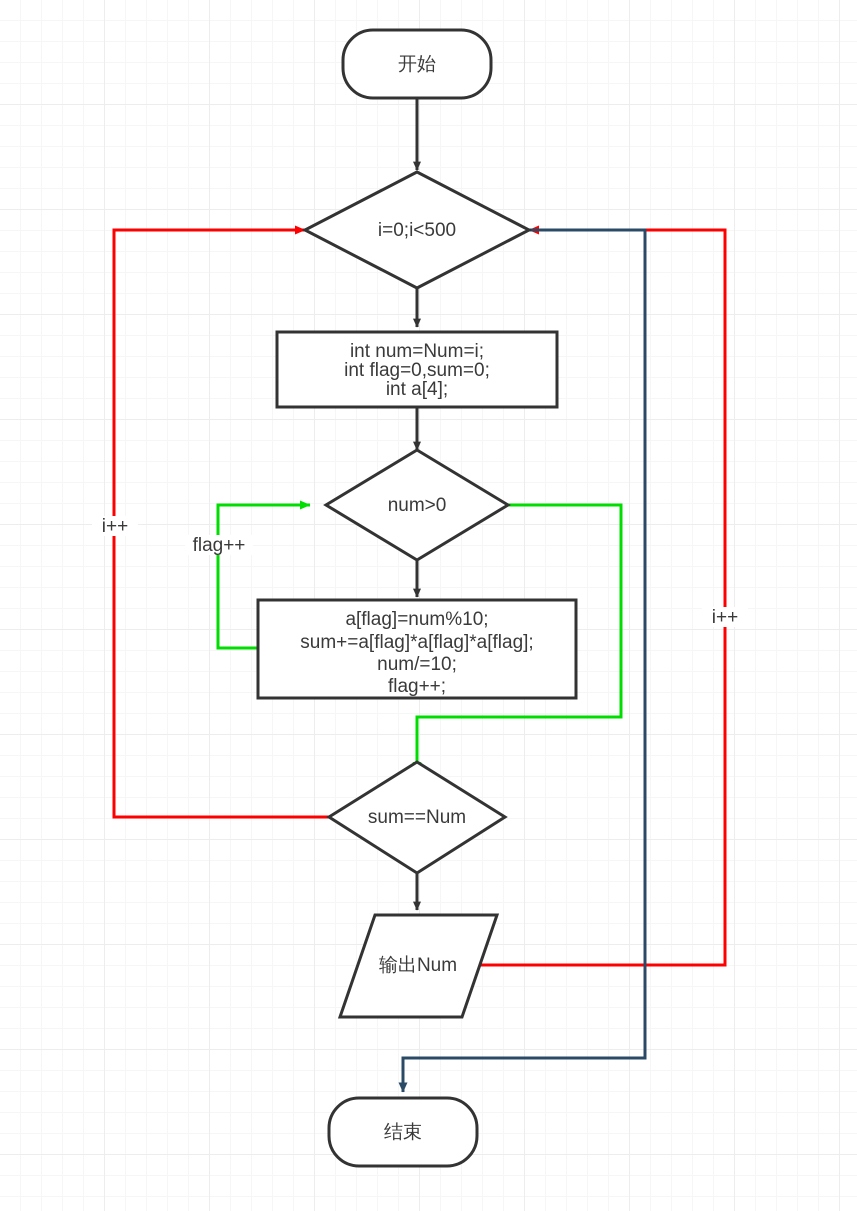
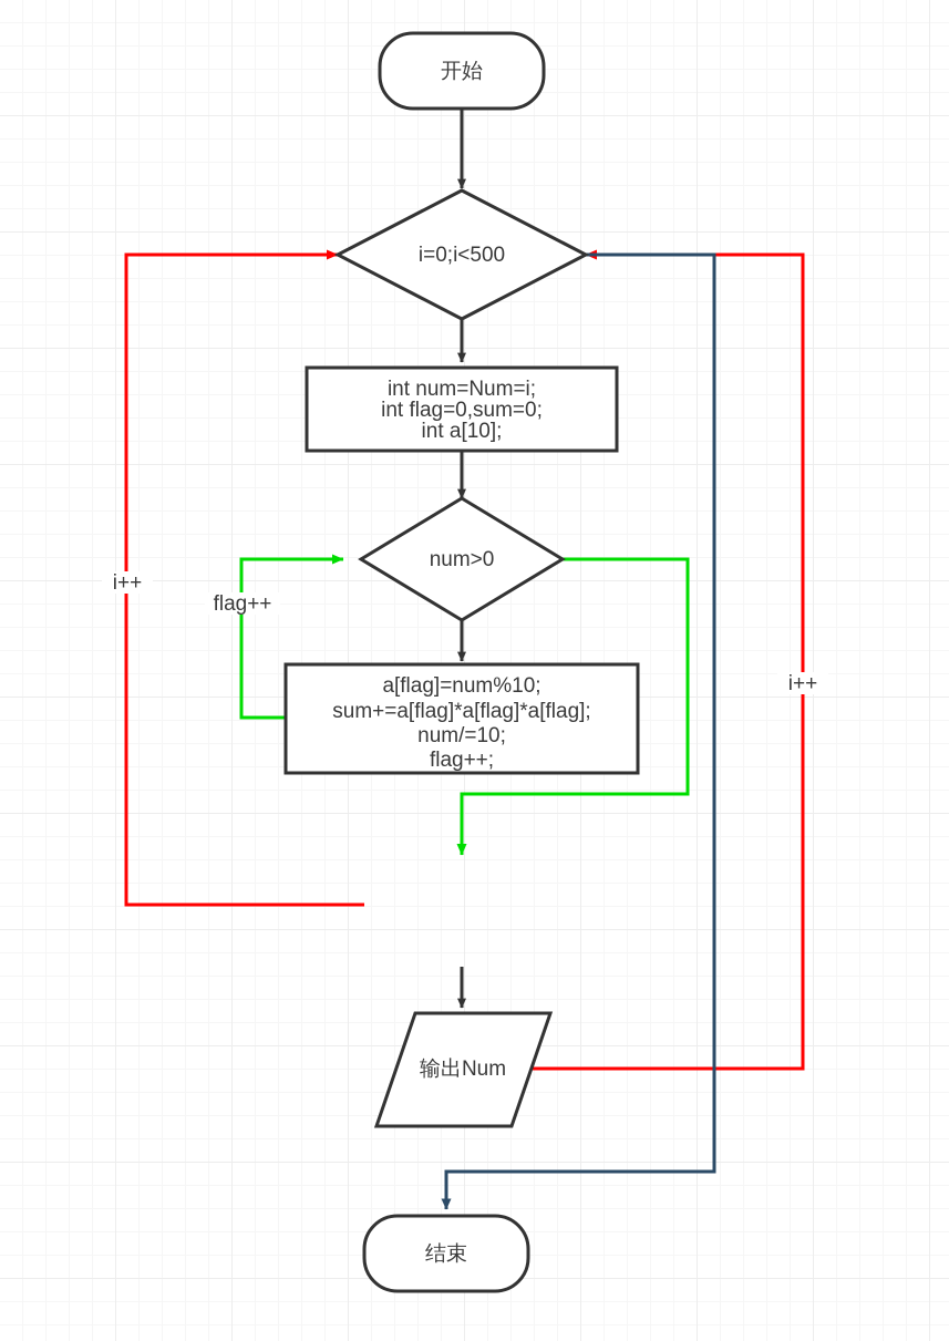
  开始
  i=0;i<500
  int num=Num=i;
  int flag=0,sum=0;
- int a[4];
+ int a[10];
  num>0
  a[flag]=num%10;
  sum+=a[flag]*a[flag]*a[flag];
  num/=10;
  flag++;
- sum==Num
  输出Num
  结束
  i++
  i++
  flag++
